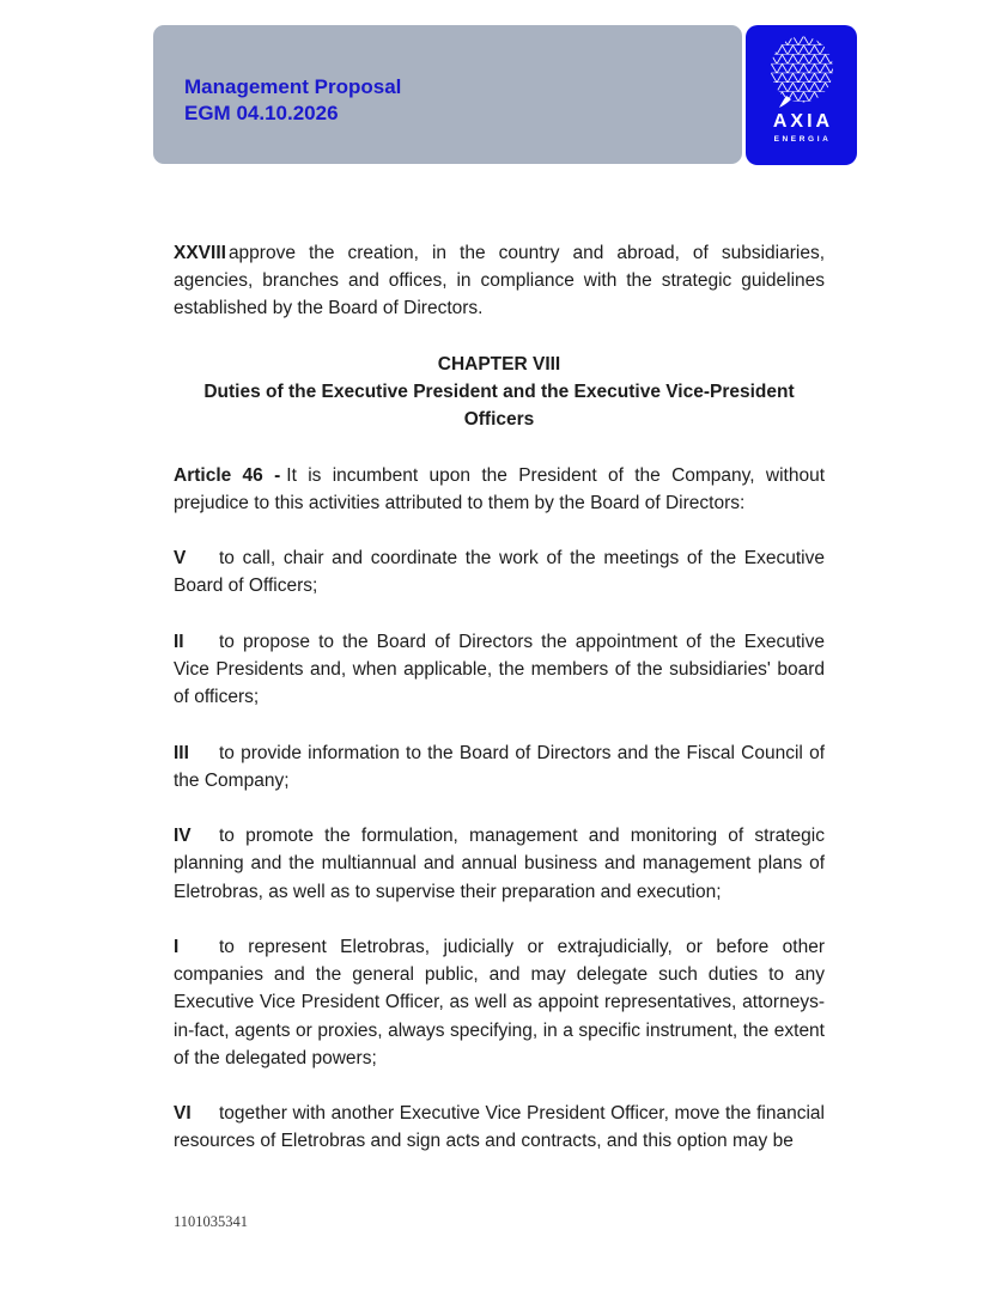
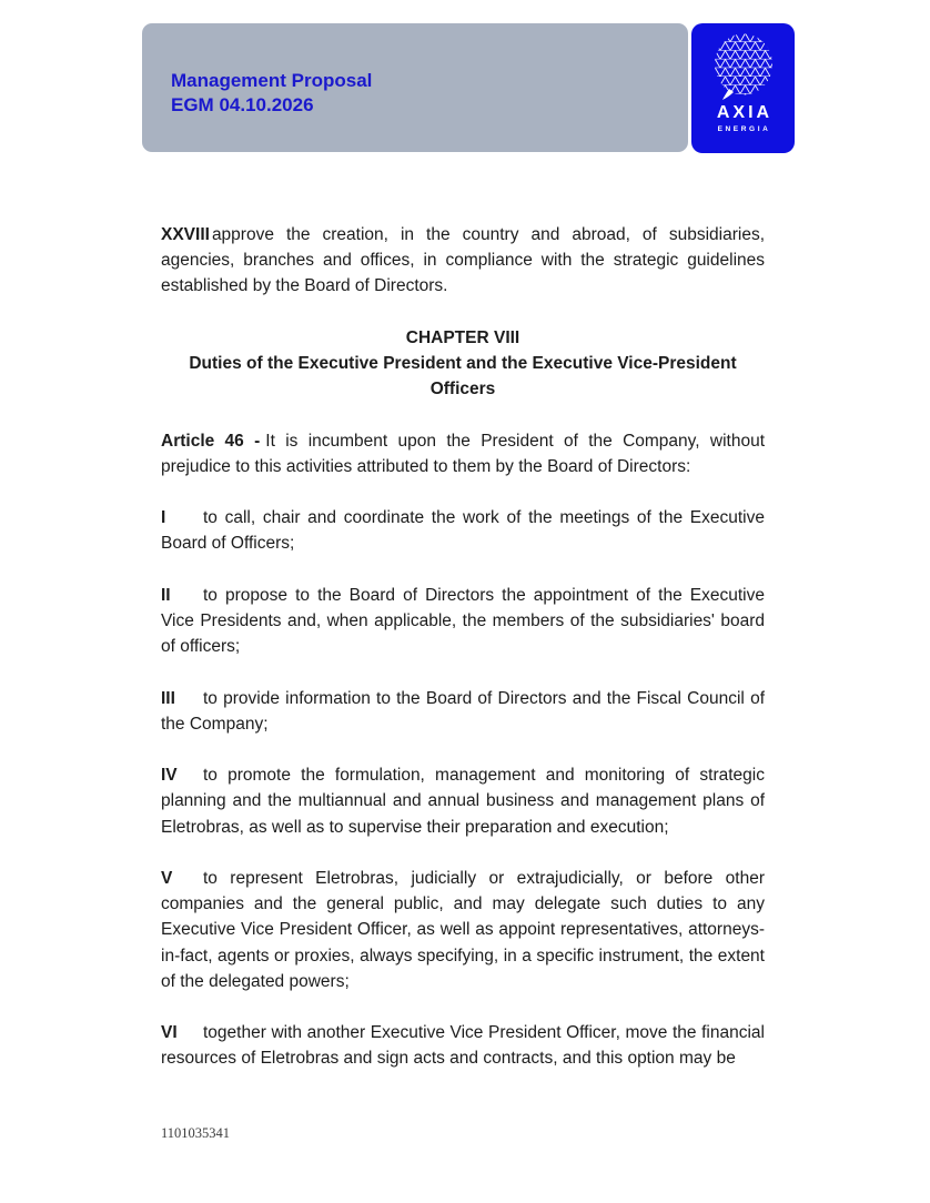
  Management Proposal
  EGM 04.10.2026
  AXIA
  XXVIIIapprove the creation, in the country and abroad, of subsidiaries, agencies, branches and offices, in compliance with the strategic guidelines established by the Board of Directors.
  CHAPTER VIII
  Duties of the Executive President and the Executive Vice-President
  Officers
  Article 46 - It is incumbent upon the President of the Company, without prejudice to this activities attributed to them by the Board of Directors:
- V to call, chair and coordinate the work of the meetings of the Executive Board of Officers;
+ I to call, chair and coordinate the work of the meetings of the Executive Board of Officers;
  II to propose to the Board of Directors the appointment of the Executive Vice Presidents and, when applicable, the members of the subsidiaries' board of officers;
  III to provide information to the Board of Directors and the Fiscal Council of the Company;
  IV to promote the formulation, management and monitoring of strategic planning and the multiannual and annual business and management plans of Eletrobras, as well as to supervise their preparation and execution;
- I to represent Eletrobras, judicially or extrajudicially, or before other companies and the general public, and may delegate such duties to any Executive Vice President Officer, as well as appoint representatives, attorneys-in-fact, agents or proxies, always specifying, in a specific instrument, the extent of the delegated powers;
+ V to represent Eletrobras, judicially or extrajudicially, or before other companies and the general public, and may delegate such duties to any Executive Vice President Officer, as well as appoint representatives, attorneys-in-fact, agents or proxies, always specifying, in a specific instrument, the extent of the delegated powers;
  VI together with another Executive Vice President Officer, move the financial resources of Eletrobras and sign acts and contracts, and this option may be
  1101035341
